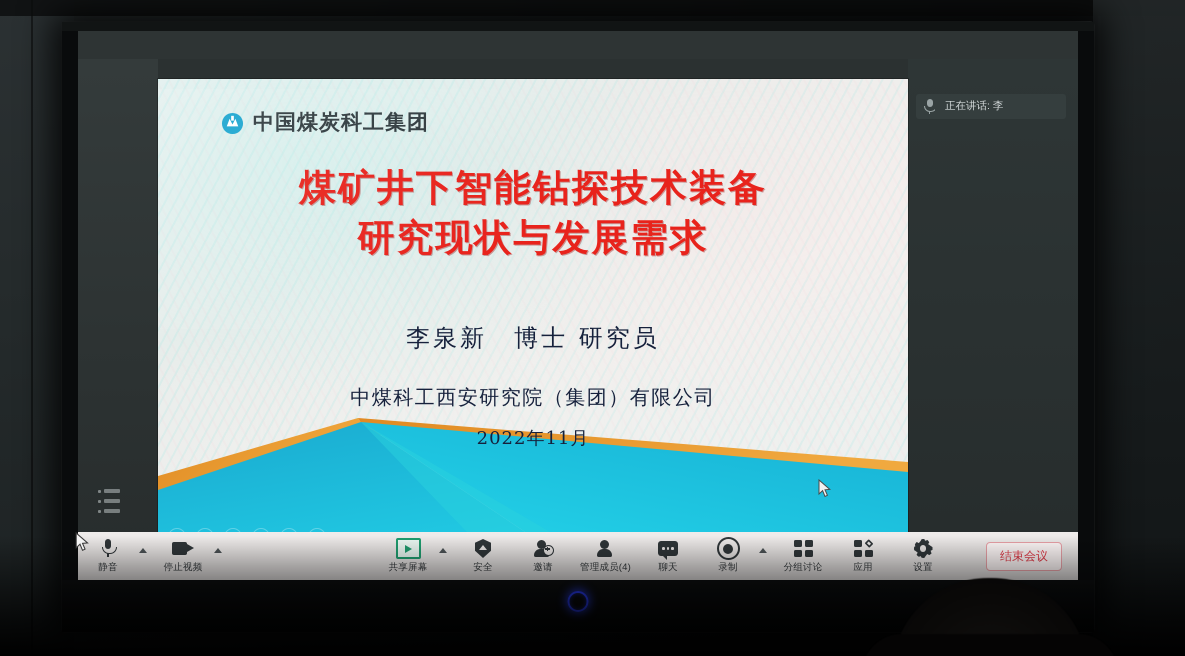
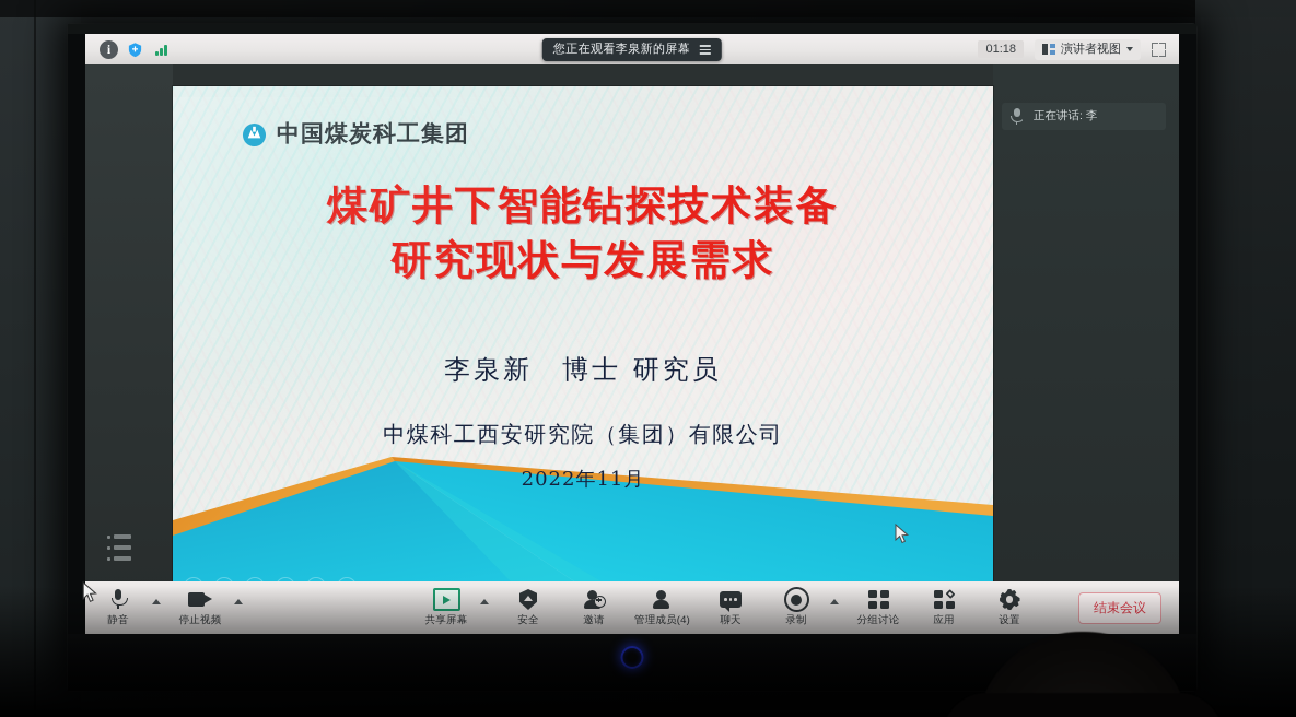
+ i
+ 您正在观看李泉新的屏幕
+ 01:18
+ 演讲者视图
  正在讲话: 李
  李泉新 博士 研究员
  中煤科工西安研究院（集团）有限公司
  2022年11月
